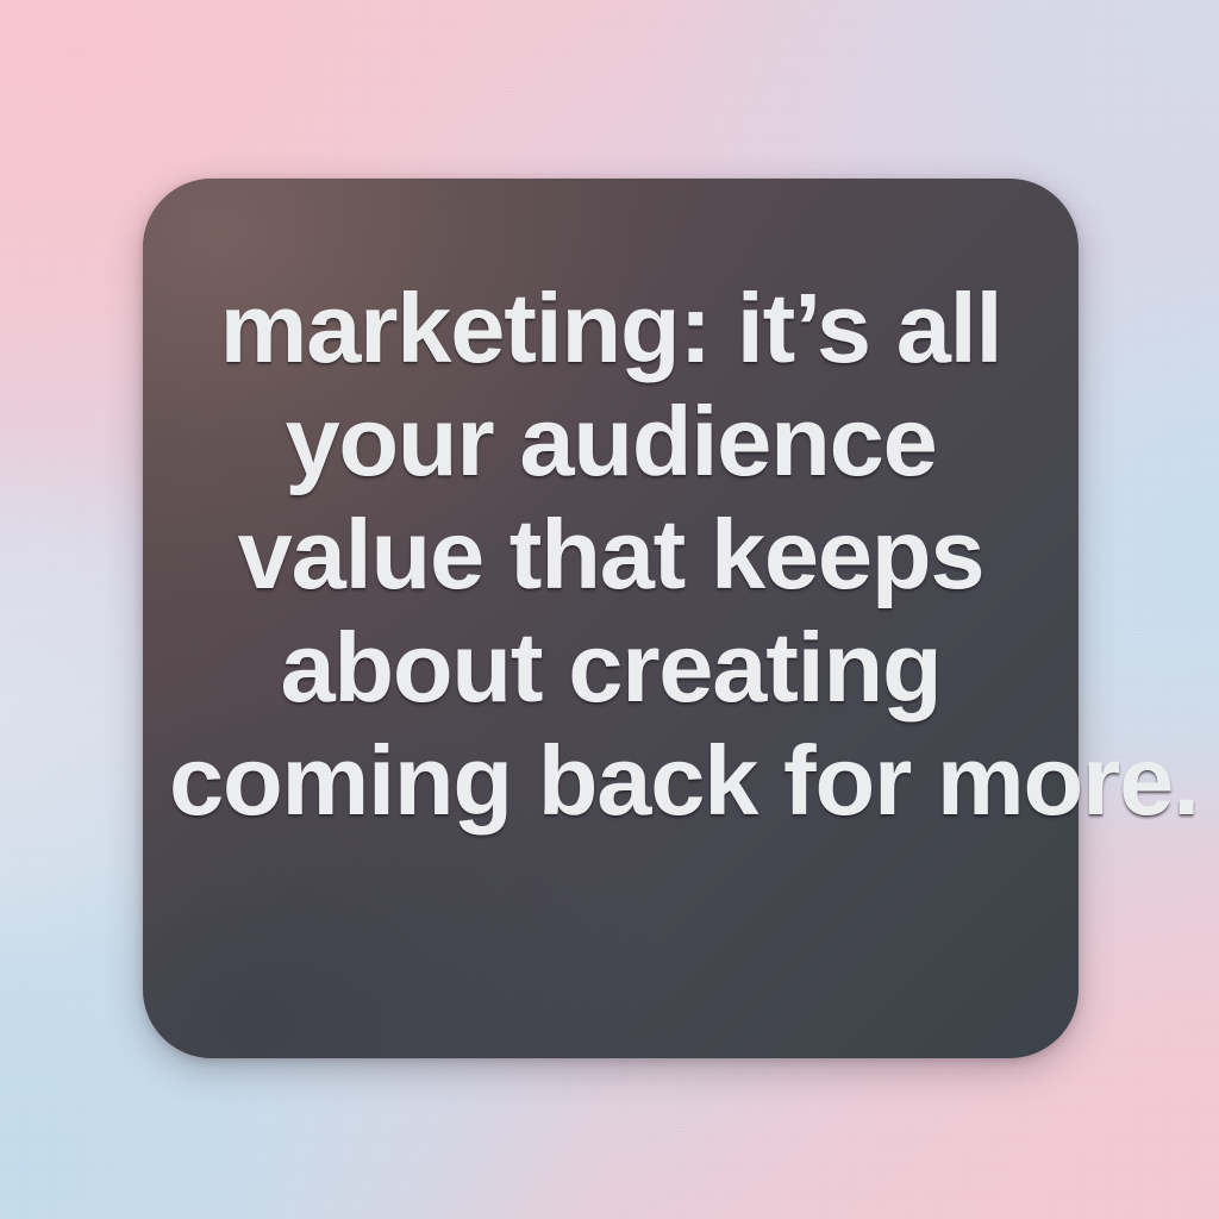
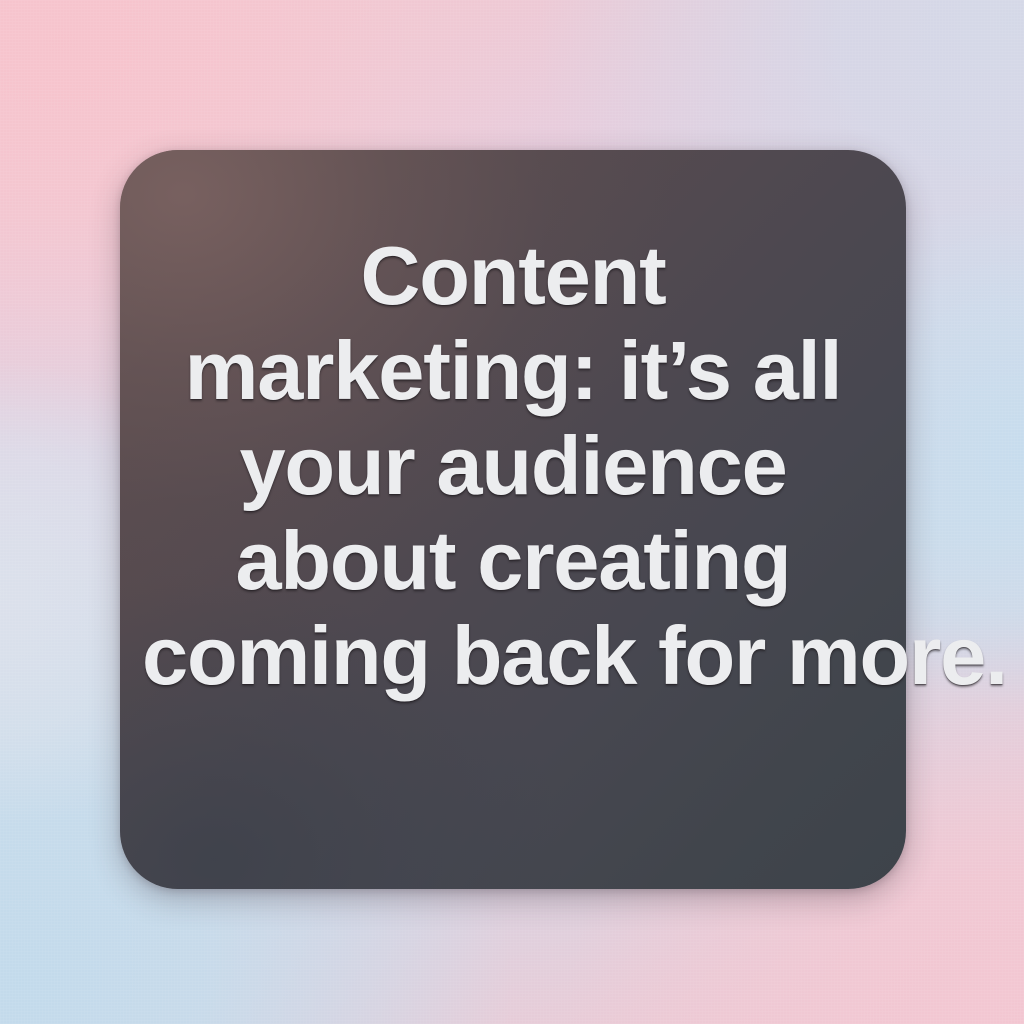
+ Content
  marketing: it’s all
  your audience
- value that keeps
  about creating
  coming back for more.
